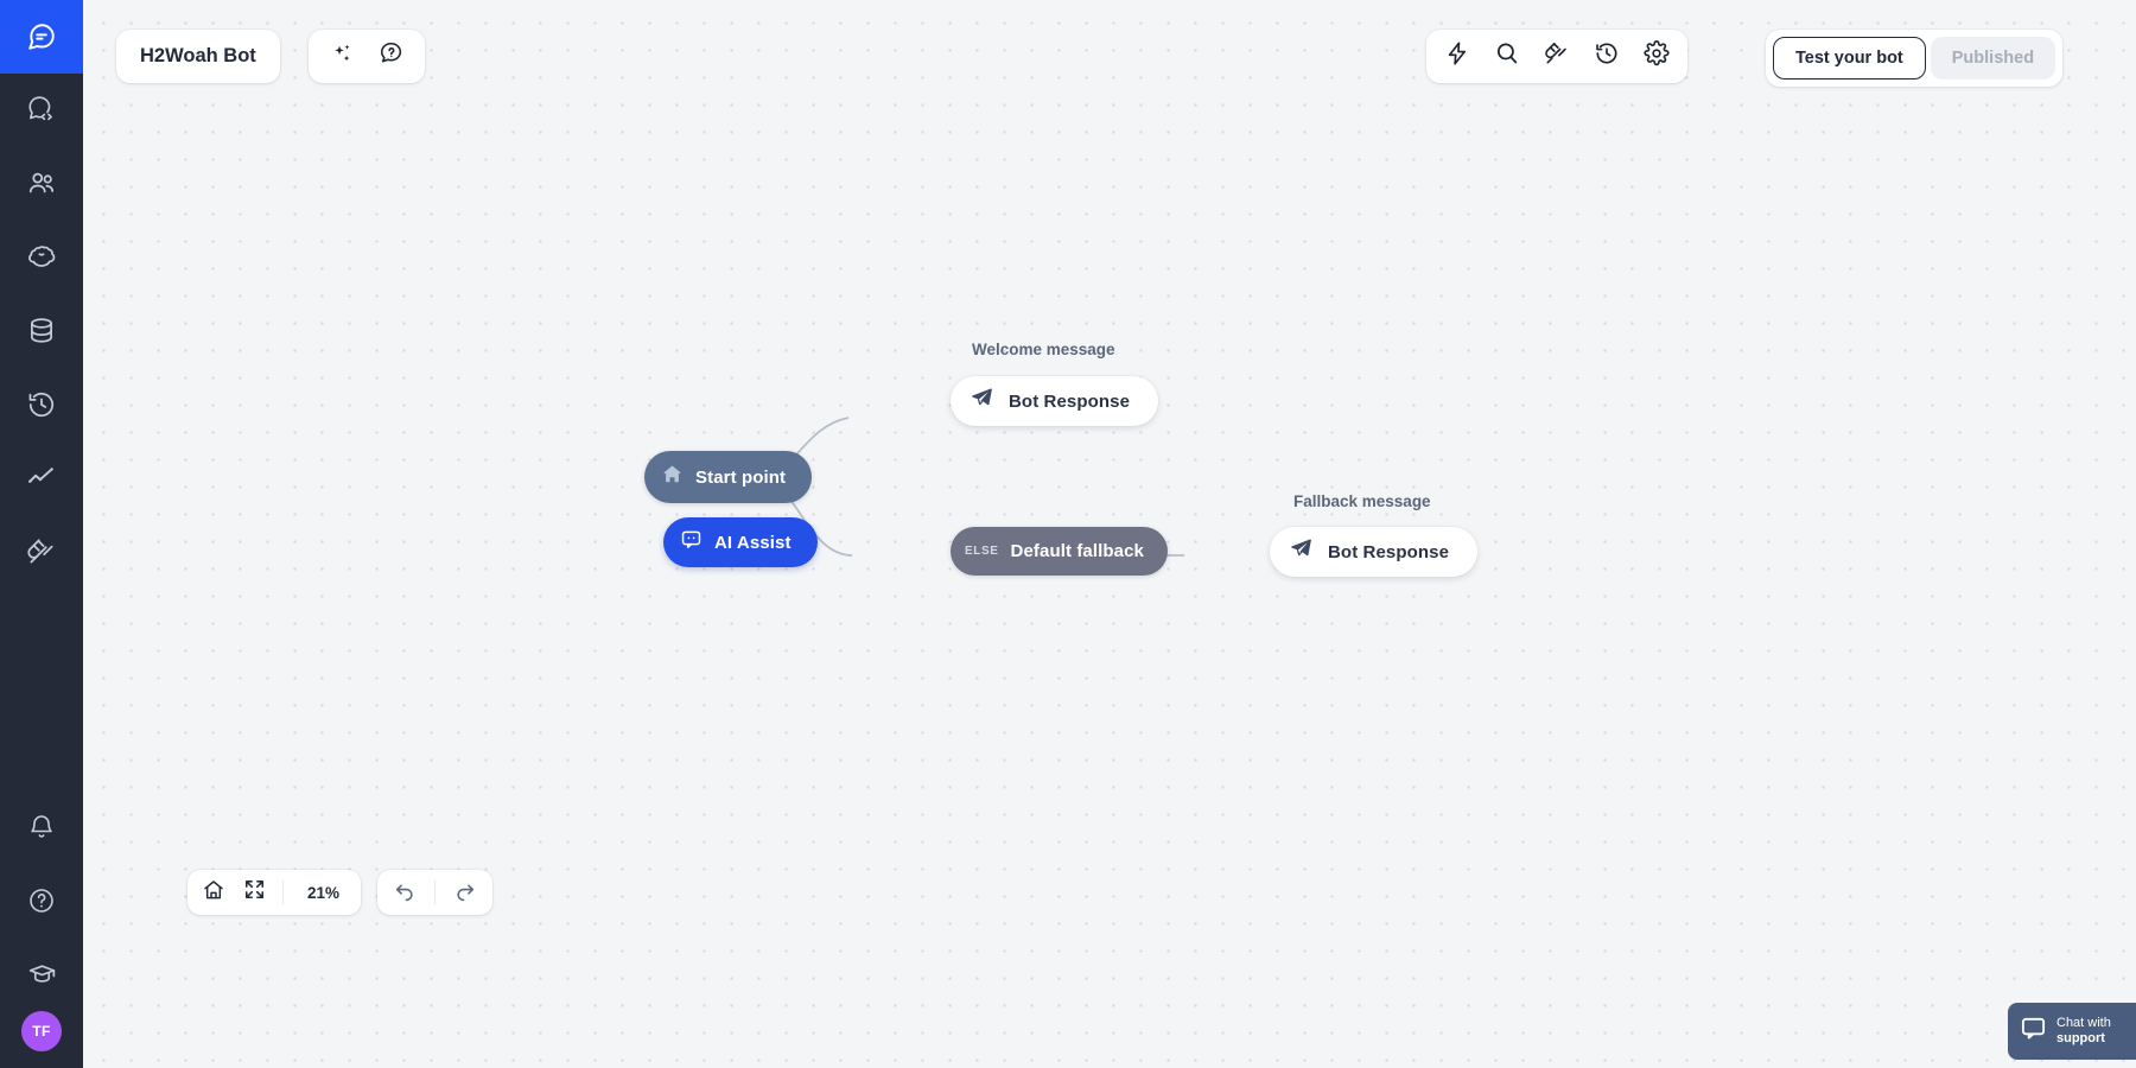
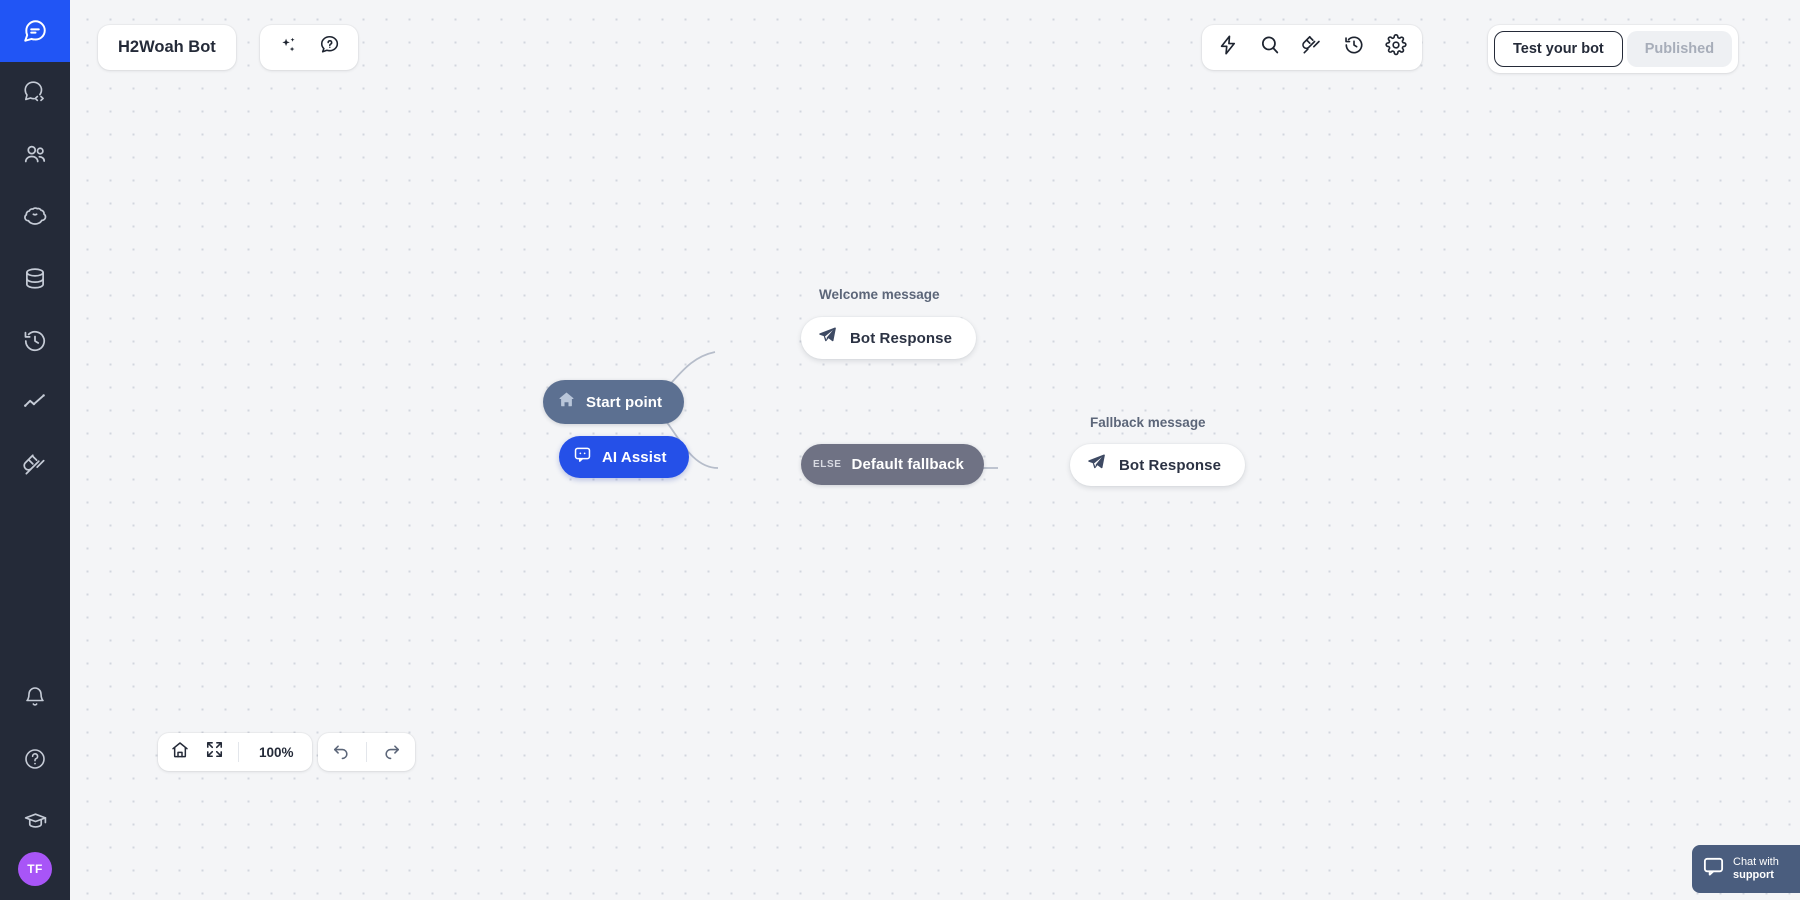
  TF
  Welcome message
  Fallback message
  Start point
  AI Assist
  Bot Response
  ELSE
  Default fallback
  Bot Response
- 21%
+ 100%
  H2Woah Bot
  Test your bot
  Published
  Chat with
  support
